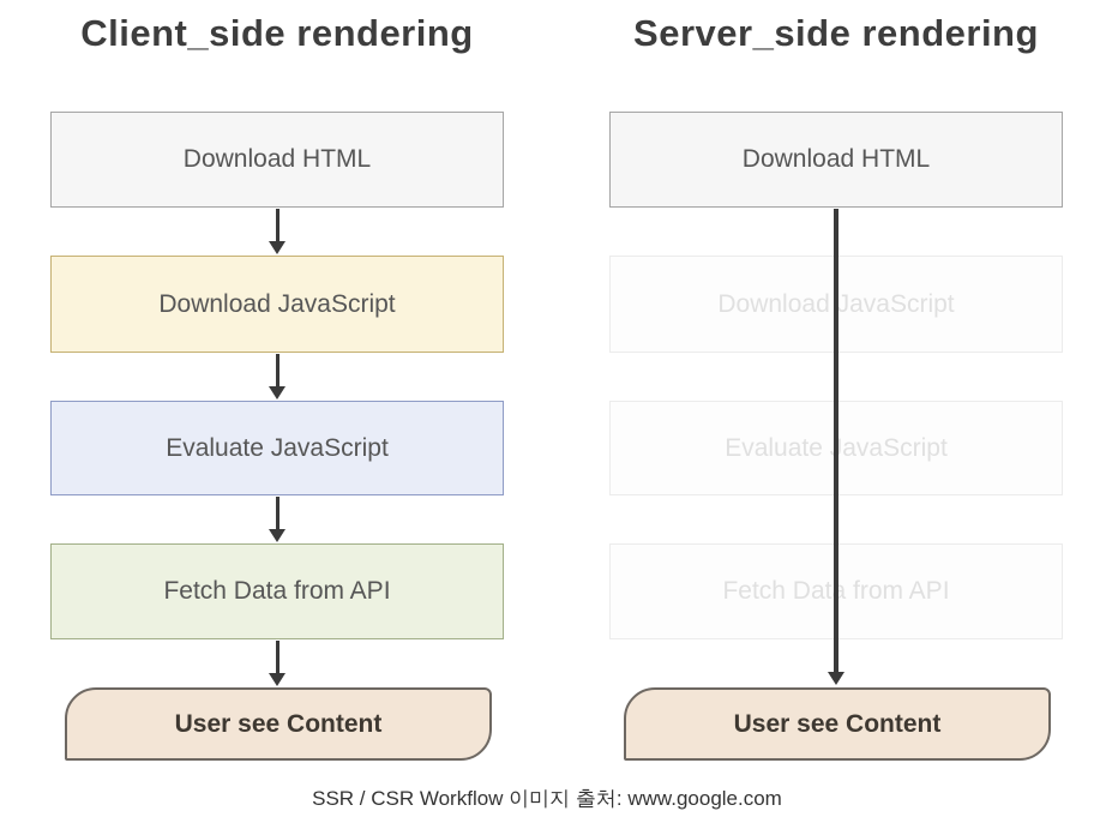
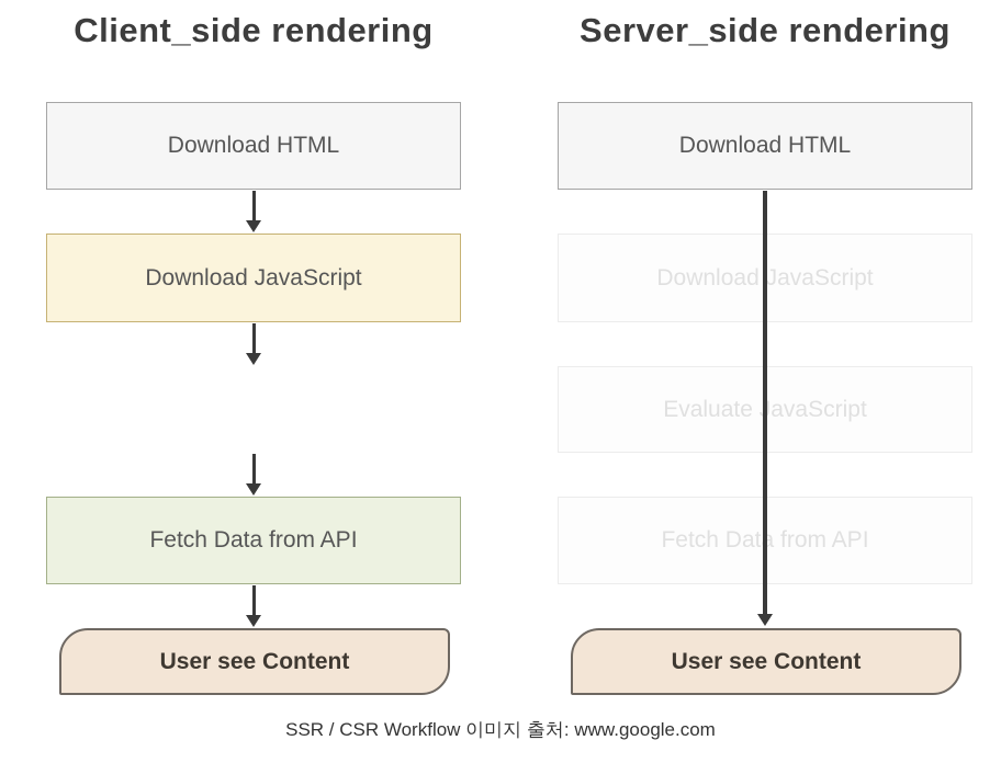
  Client_side rendering
  Server_side rendering
  Download HTML
  Download JavaScript
- Evaluate JavaScript
  Fetch Data from API
  User see Content
  Download HTML
  Download JavaScript
  EvaluateavaScript
  Fetch Data from API
  User see Content
  SSR / CSR Workflow 이미지 출처: www.google.com
